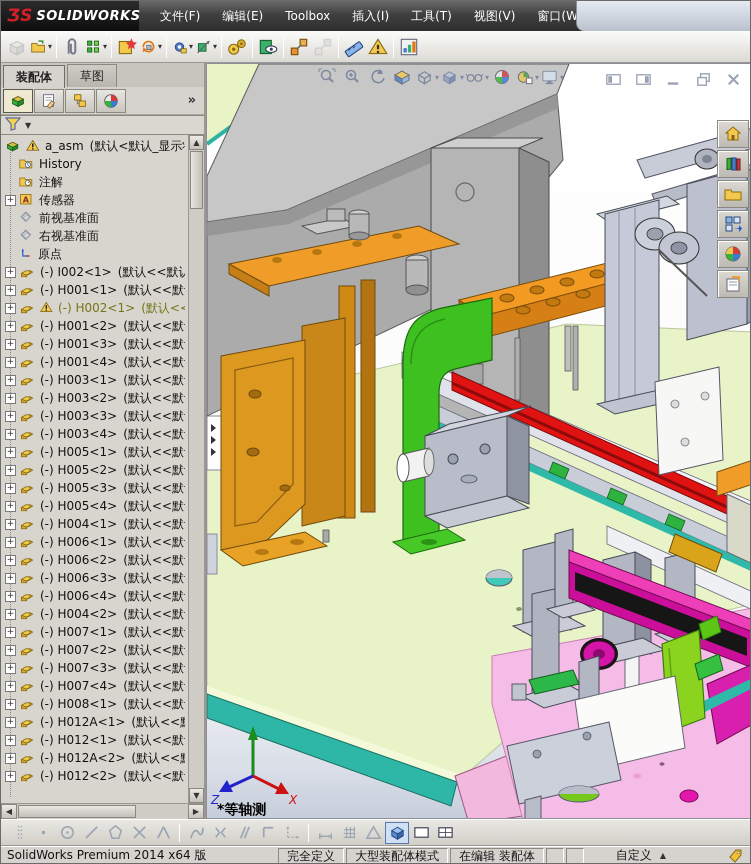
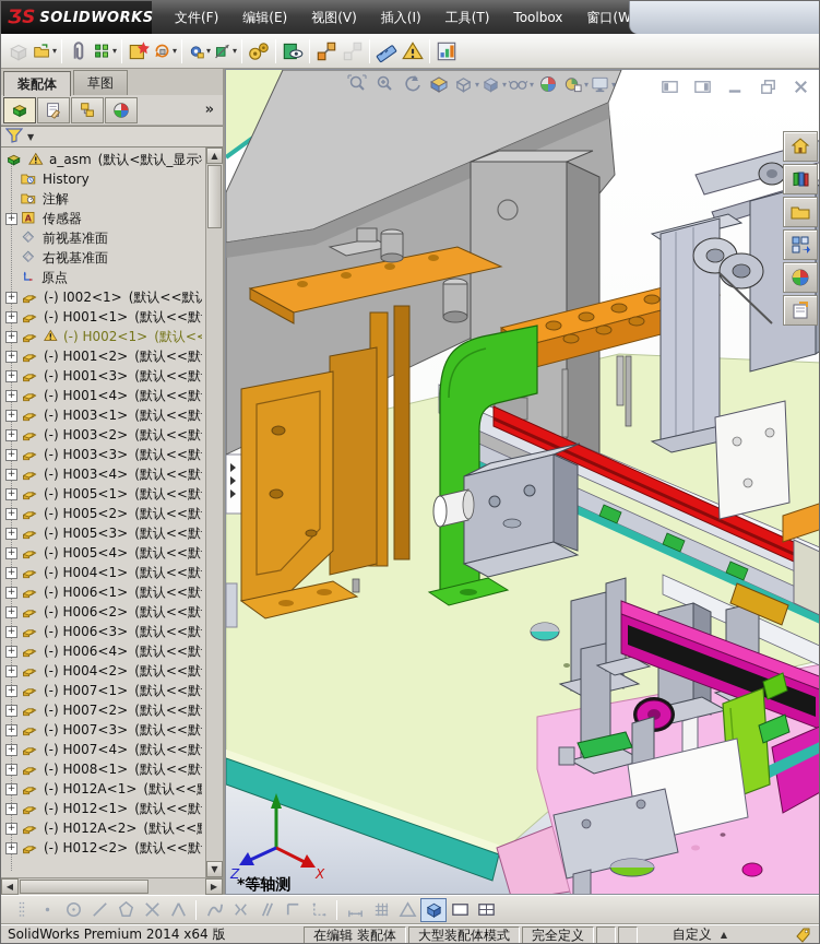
  ƷS
  SOLIDWORKS
  文件(F)
  编辑(E)
- Toolbox
+ 视图(V)
  插入(I)
  工具(T)
- 视图(V)
+ Toolbox
  窗口(W
  ▾
  ▾
  ▾
  ▾
  ▾
  装配体
  草图
  »
  ▼
  a_asm
  (默认<默认_显示
  History
  注解
  +
  A
  传感器
  前视基准面
  右视基准面
  原点
  +
  (-) I002<1>
  (默认<<默认
  +
  (-) H001<1>
  (默认<<默
  +
  (-) H002<1>
  (默认<<
  +
  (-) H001<2>
  (默认<<默
  +
  (-) H001<3>
  (默认<<默
  +
  (-) H001<4>
  (默认<<默
  +
  (-) H003<1>
  (默认<<默
  +
  (-) H003<2>
  (默认<<默
  +
  (-) H003<3>
  (默认<<默
  +
  (-) H003<4>
  (默认<<默
  +
  (-) H005<1>
  (默认<<默
  +
  (-) H005<2>
  (默认<<默
  +
  (-) H005<3>
  (默认<<默
  +
  (-) H005<4>
  (默认<<默
  +
  (-) H004<1>
  (默认<<默
  +
  (-) H006<1>
  (默认<<默
  +
  (-) H006<2>
  (默认<<默
  +
  (-) H006<3>
  (默认<<默
  +
  (-) H006<4>
  (默认<<默
  +
  (-) H004<2>
  (默认<<默
  +
  (-) H007<1>
  (默认<<默
  +
  (-) H007<2>
  (默认<<默
  +
  (-) H007<3>
  (默认<<默
  +
  (-) H007<4>
  (默认<<默
  +
  (-) H008<1>
  (默认<<默
  +
  (-) H012A<1>
  (默认<<
  +
  (-) H012<1>
  (默认<<默
  +
  (-) H012A<2>
  (默认<<
  +
  (-) H012<2>
  (默认<<默
  ▲
  ▼
  ◀
  ▶
  X
  Z
  ▾
  ▾
  ▾
  ▾
  ▾
  *等轴测
  SolidWorks Premium 2014 x64 版
- 完全定义
+ 在编辑 装配体
  大型装配体模式
- 在编辑 装配体
+ 完全定义
  自定义
  ▲
